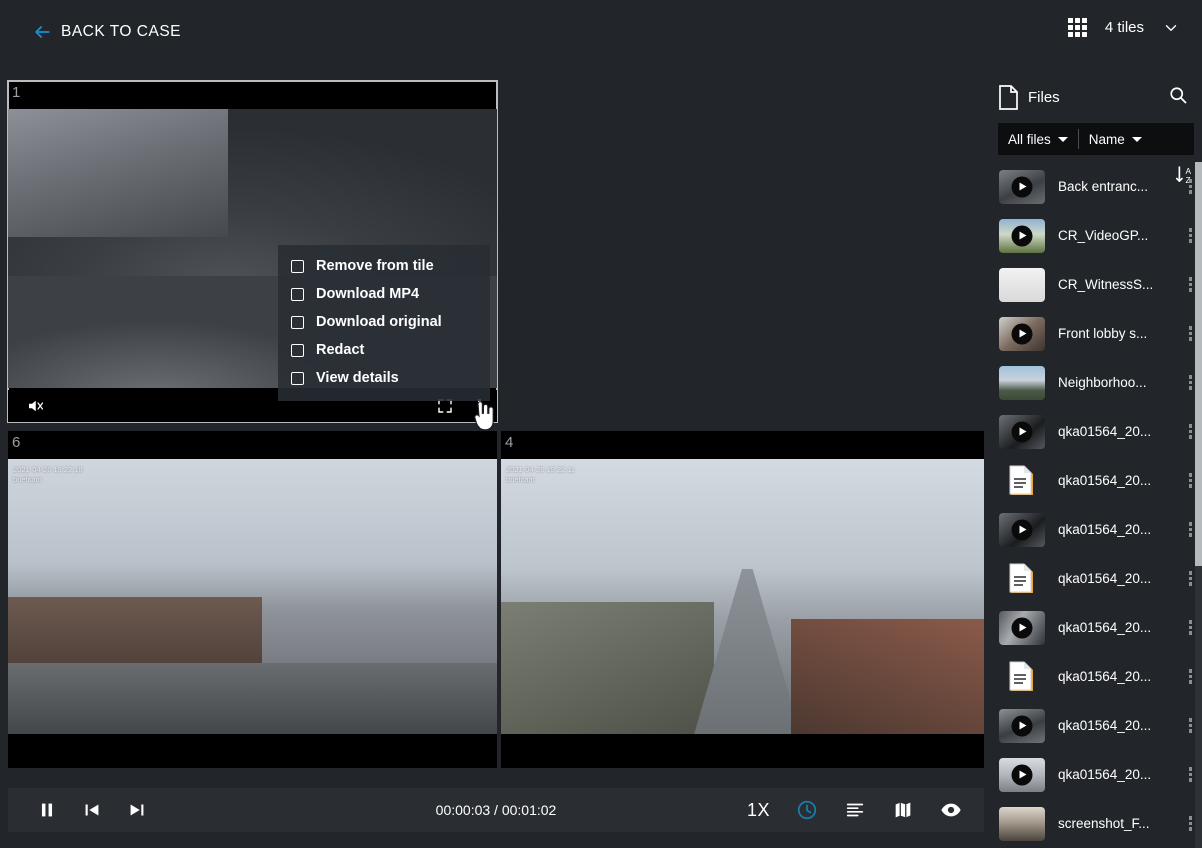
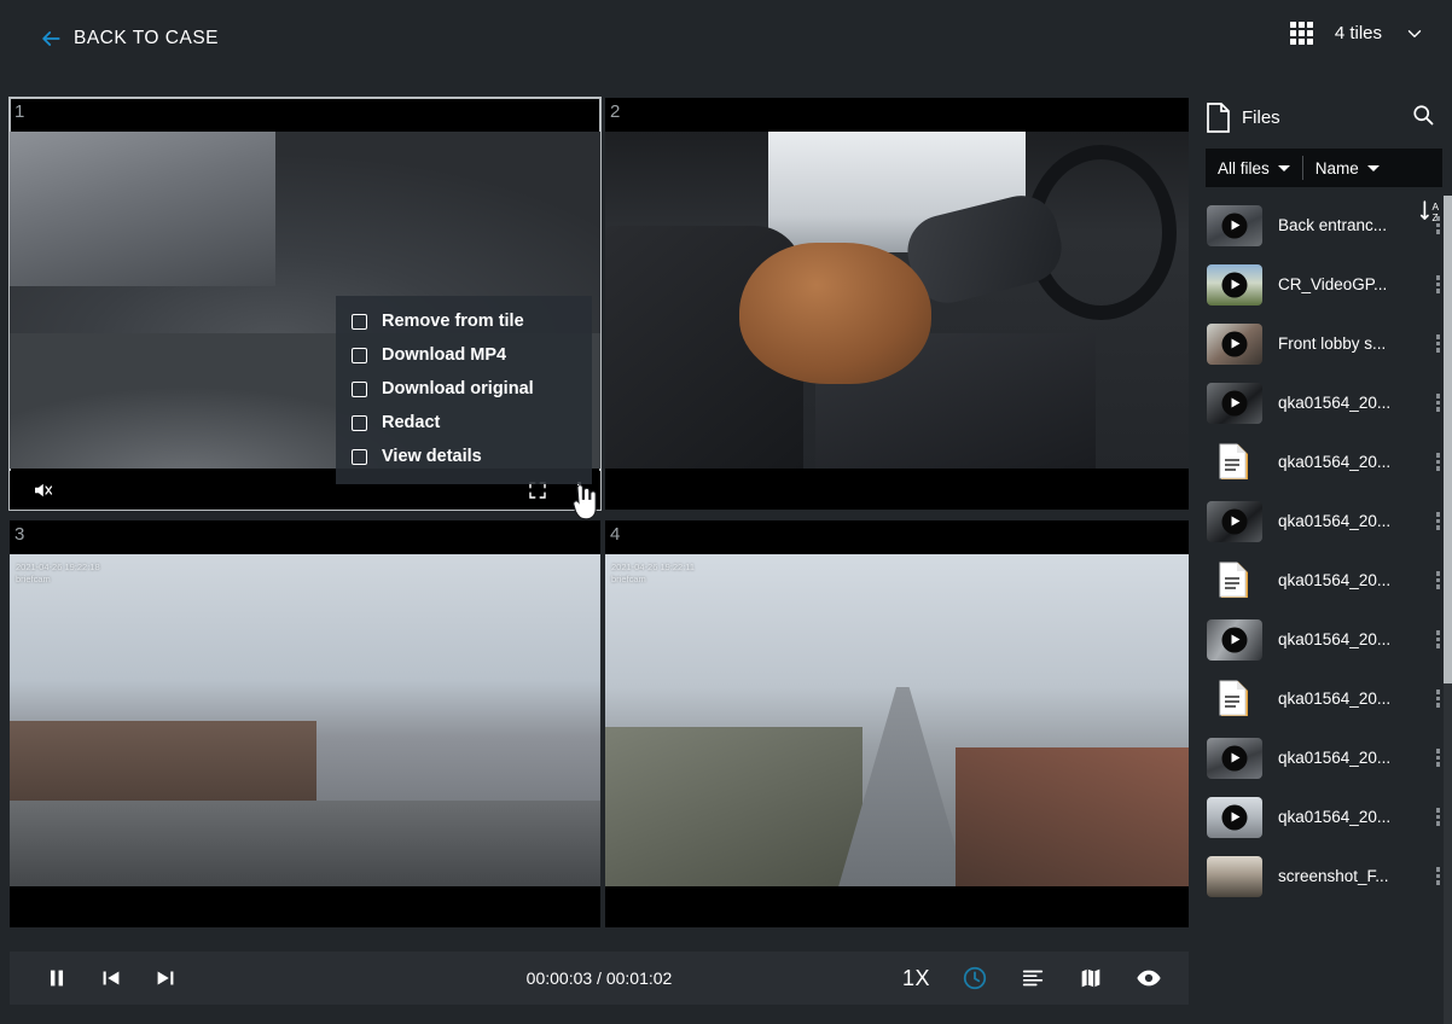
  BACK TO CASE
  4 tiles
  1
+ 2
- 6
+ 3
  2021-04-26 19:22:18
  briefcam
  4
  2021-04-26 19:22:11
  briefcam
  Remove from tile
  Download MP4
  Download original
  Redact
  View details
  00:00:03 / 00:01:02
  1X
  Files
  All files
  Name
  A
  Back entranc...
  CR_VideoGP...
- CR_WitnessS...
  Front lobby s...
- Neighborhoo...
  qka01564_20...
  qka01564_20...
  qka01564_20...
  qka01564_20...
  qka01564_20...
  qka01564_20...
  qka01564_20...
  qka01564_20...
  screenshot_F...
